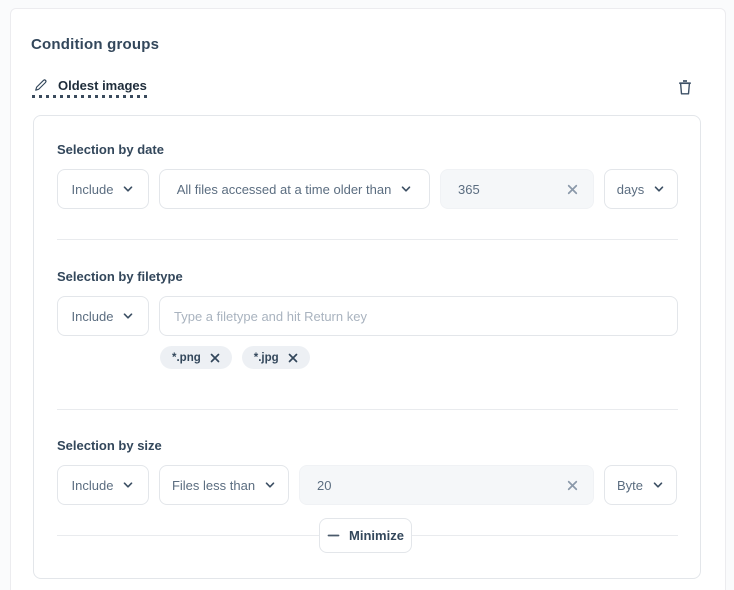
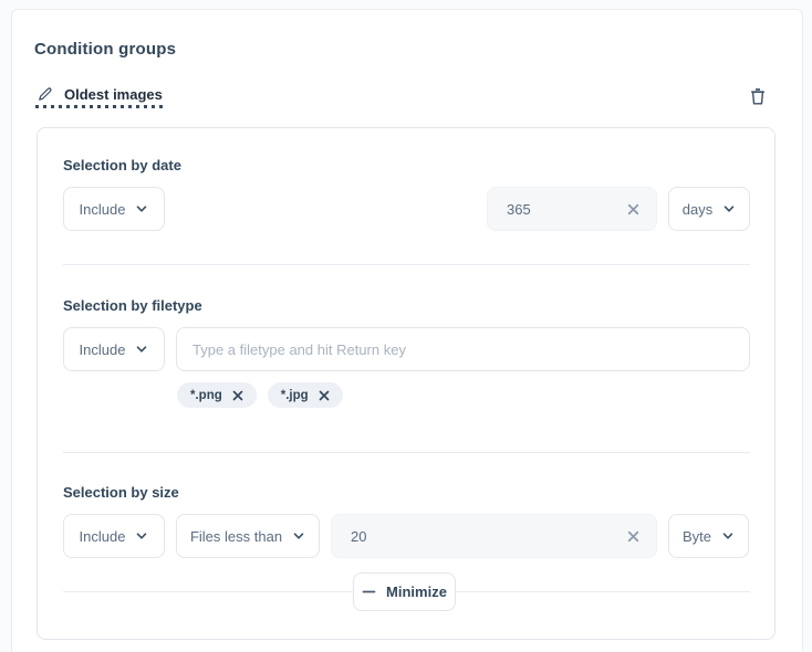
  Condition groups
  Oldest images
  Selection by date
  Include
- All files accessed at a time older than
  365
  days
  Selection by filetype
  Include
  Type a filetype and hit Return key
  *.png
  *.jpg
  Selection by size
  Include
  Files less than
  20
  Byte
  Minimize
